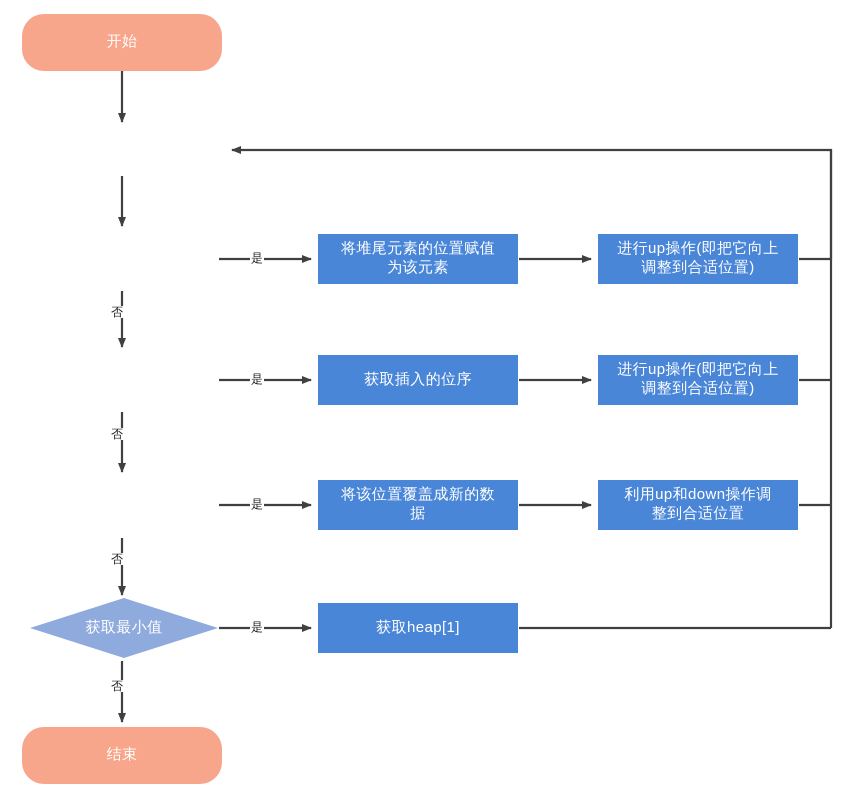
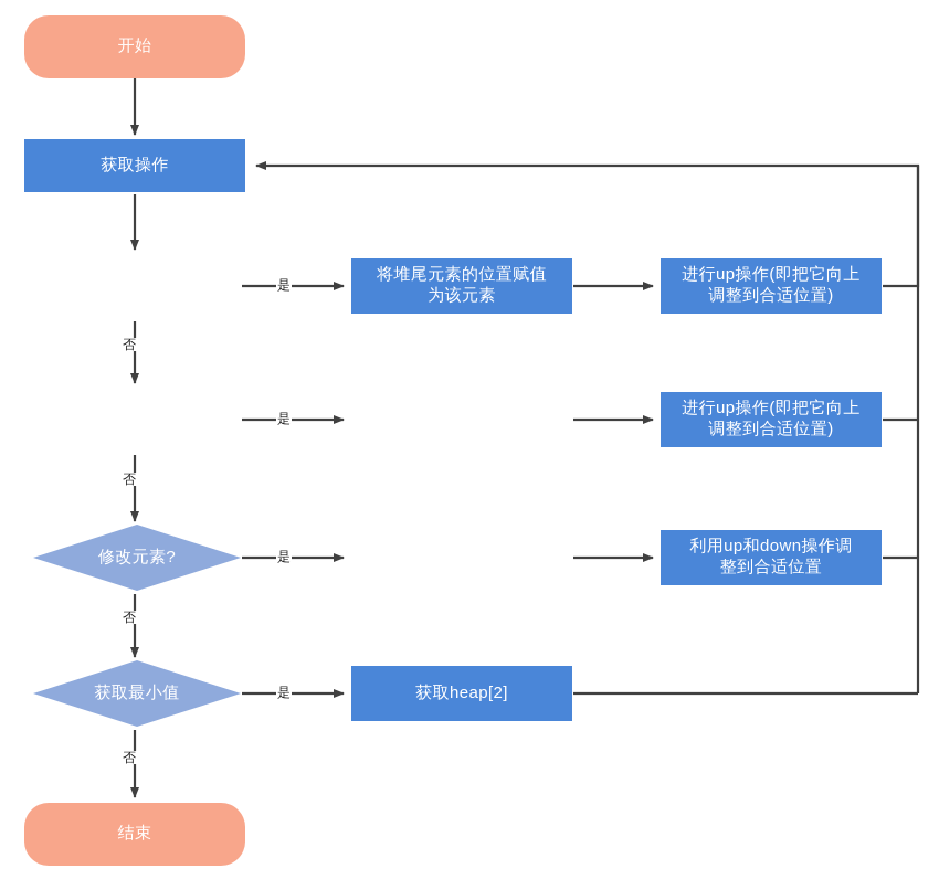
  开始
  结束
+ 获取操作
+ 修改元素?
  获取最小值
  将堆尾元素的位置赋值
  为该元素
- 获取插入的位序
- 将该位置覆盖成新的数
- 据
- 获取heap[1]
+ 获取heap[2]
  进行up操作(即把它向上
  调整到合适位置)
  进行up操作(即把它向上
  调整到合适位置)
  利用up和down操作调
  整到合适位置
  是
  是
  是
  是
  否
  否
  否
  否
